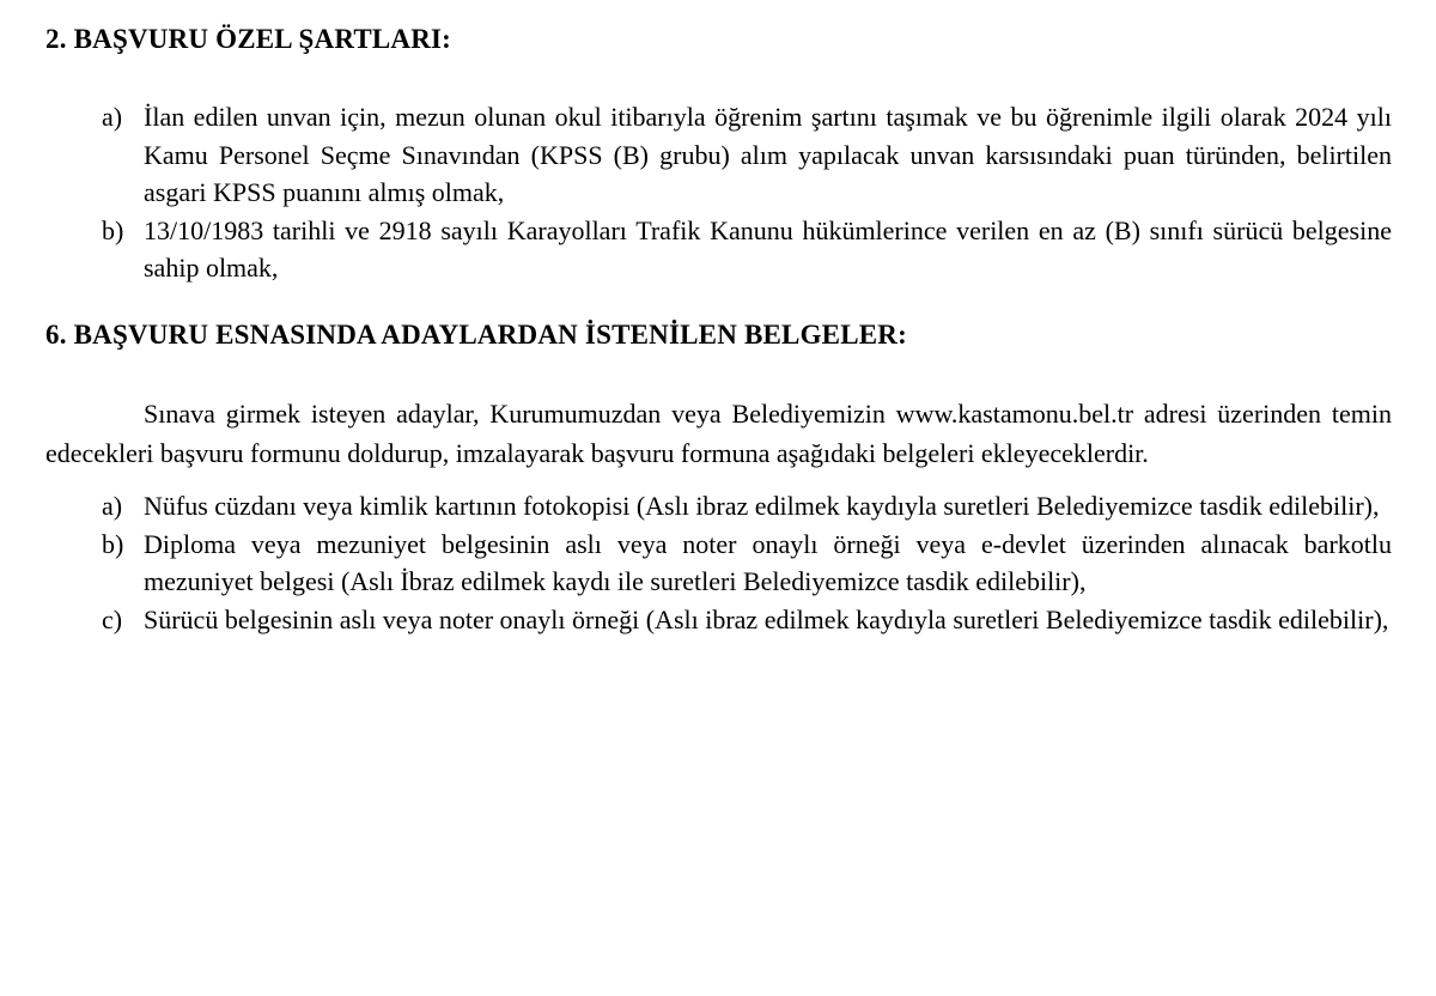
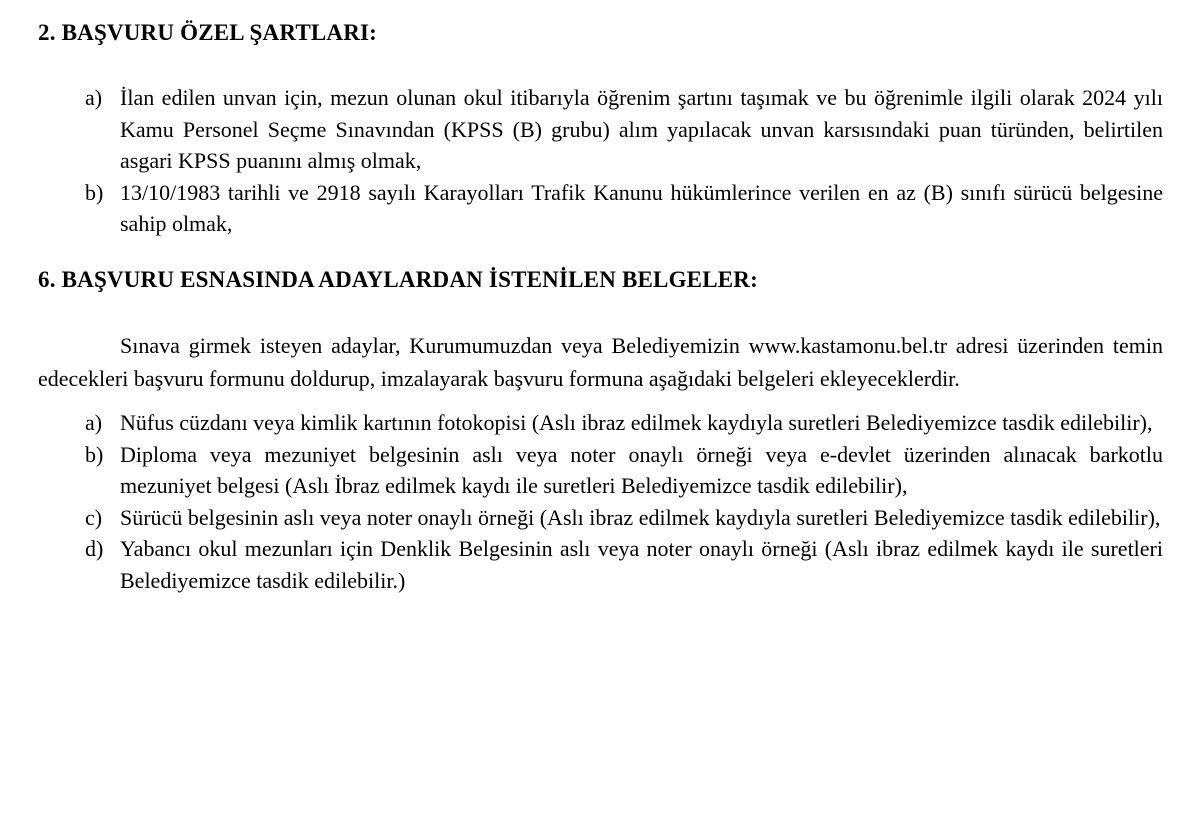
  2. BAŞVURU ÖZEL ŞARTLARI:
  a)
  İlan edilen unvan için, mezun olunan okul itibarıyla öğrenim şartını taşımak ve bu öğrenimle ilgili olarak 2024 yılı Kamu Personel Seçme Sınavından (KPSS (B) grubu) alım yapılacak unvan karsısındaki puan türünden, belirtilen asgari KPSS puanını almış olmak,
  b)
  13/10/1983 tarihli ve 2918 sayılı Karayolları Trafik Kanunu hükümlerince verilen en az (B) sınıfı sürücü belgesine sahip olmak,
  6. BAŞVURU ESNASINDA ADAYLARDAN İSTENİLEN BELGELER:
  Sınava girmek isteyen adaylar, Kurumumuzdan veya Belediyemizin www.kastamonu.bel.tr adresi üzerinden temin edecekleri başvuru formunu doldurup, imzalayarak başvuru formuna aşağıdaki belgeleri ekleyeceklerdir.
  a)
  Nüfus cüzdanı veya kimlik kartının fotokopisi (Aslı ibraz edilmek kaydıyla suretleri Belediyemizce tasdik edilebilir),
  b)
  Diploma veya mezuniyet belgesinin aslı veya noter onaylı örneği veya e-devlet üzerinden alınacak barkotlu mezuniyet belgesi (Aslı İbraz edilmek kaydı ile suretleri Belediyemizce tasdik edilebilir),
  c)
  Sürücü belgesinin aslı veya noter onaylı örneği (Aslı ibraz edilmek kaydıyla suretleri Belediyemizce tasdik edilebilir),
+ d)
+ Yabancı okul mezunları için Denklik Belgesinin aslı veya noter onaylı örneği (Aslı ibraz edilmek kaydı ile suretleri Belediyemizce tasdik edilebilir.)
